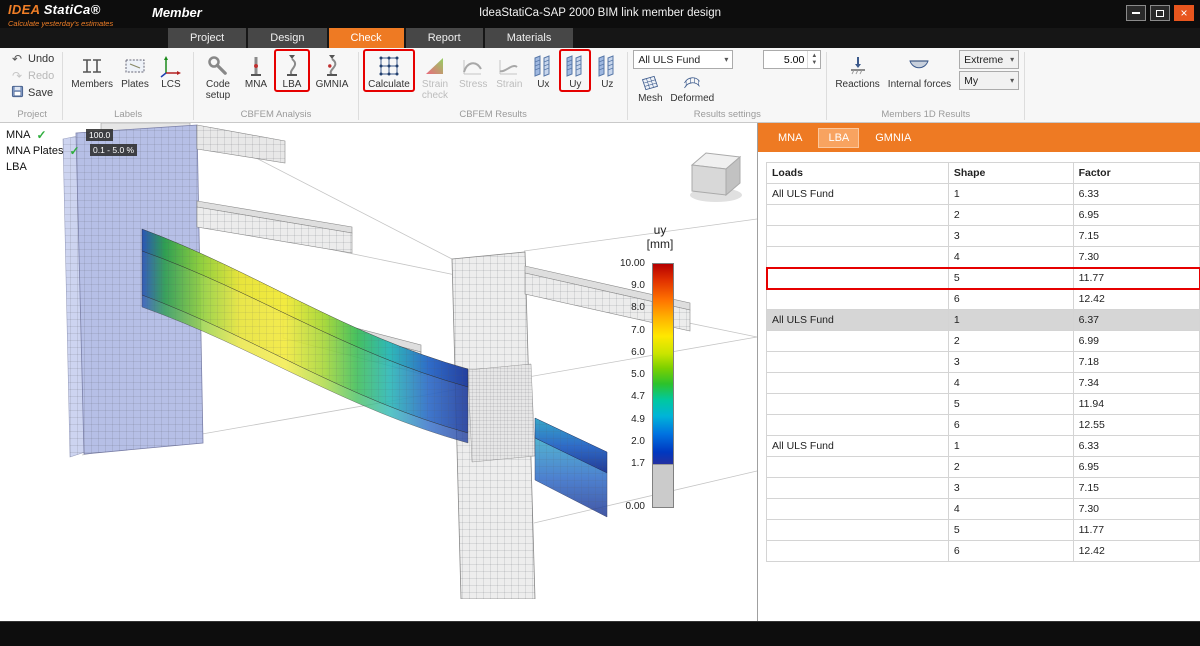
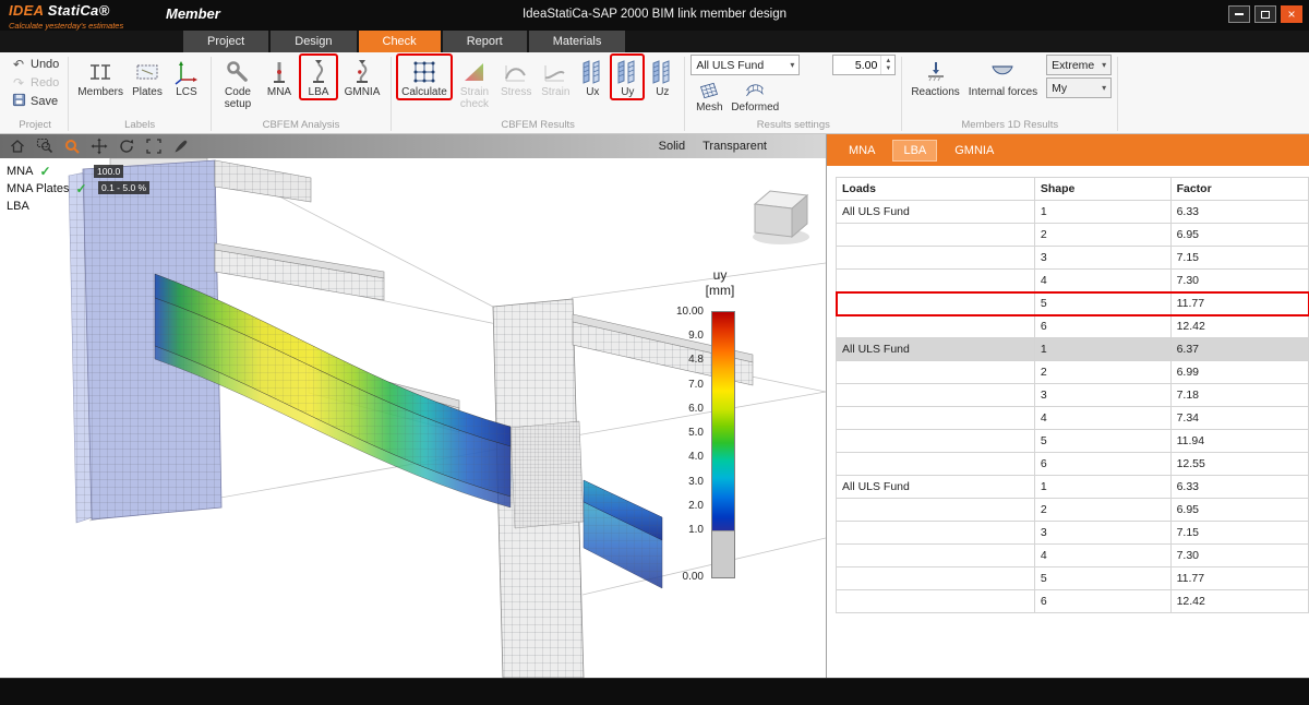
  IDEA StatiCa®
  Calculate yesterday's estimates
  Member
  IdeaStatiCa-SAP 2000 BIM link member design
  ×
  Project
  Design
  Check
  Report
  Materials
  ↶
  Undo
  ↷
  Redo
  Save
  Project
  Members
  Plates
  LCS
  Labels
  Code setup
  MNA
  LBA
  GMNIA
  CBFEM Analysis
  Calculate
  Strain check
  Stress
  Strain
  Ux
  Uy
  Uz
  CBFEM Results
  All ULS Fund
  ▾
  Mesh
  Deformed
  5.00
  Results settings
  Reactions
  Internal forces
  Extreme
  ▾
  My
  ▾
  Members 1D Results
+ Solid
+ Transparent
  MNA
  ✓
  MNA Plates
  ✓
  LBA
  100.0
  0.1 - 5.0 %
  uy
  [mm]
  10.00
  9.0
- 8.0
+ 4.8
  7.0
  6.0
  5.0
- 4.7
+ 4.0
- 4.9
+ 3.0
  2.0
- 1.7
+ 1.0
  0.00
  MNA
  LBA
  GMNIA
  Loads	Shape	Factor
  All ULS Fund	1	6.33
  	2	6.95
  	3	7.15
  	4	7.30
  	5	11.77
  	6	12.42
  All ULS Fund	1	6.37
  	2	6.99
  	3	7.18
  	4	7.34
  	5	11.94
  	6	12.55
  All ULS Fund	1	6.33
  	2	6.95
  	3	7.15
  	4	7.30
  	5	11.77
  	6	12.42
